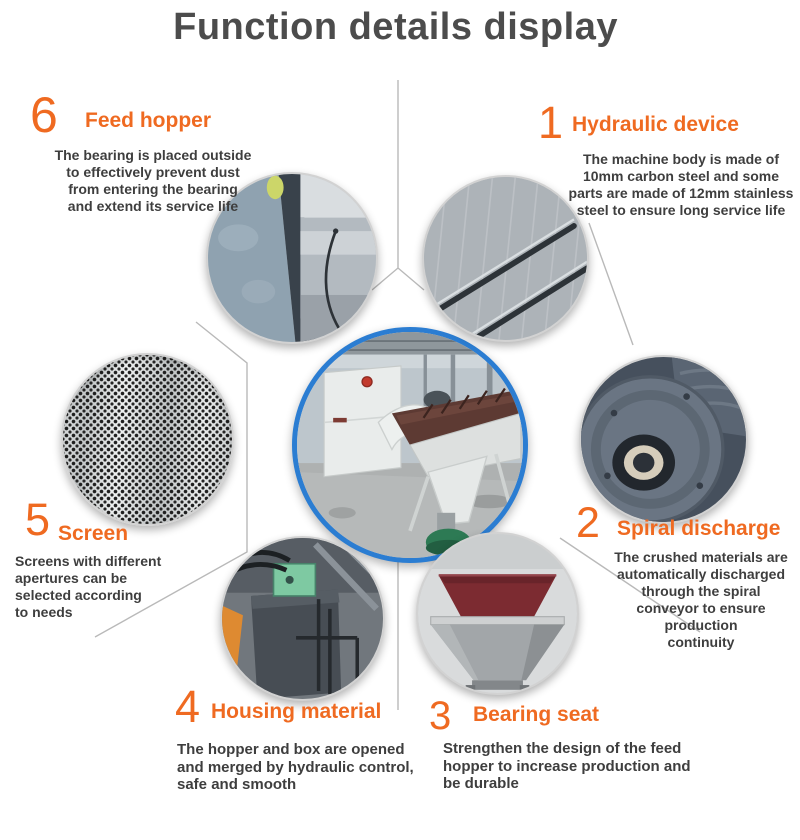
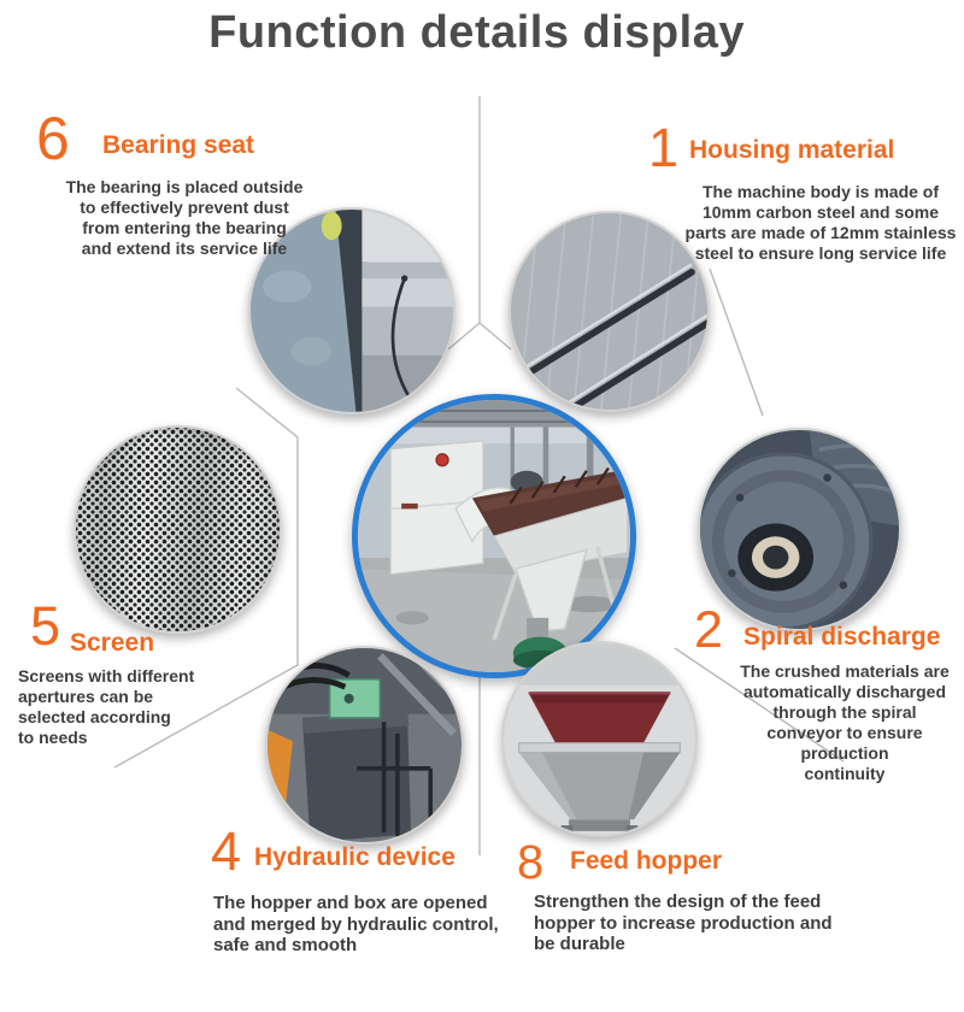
  Function details display
  1
- Hydraulic device
+ Housing material
  The machine body is made of
  10mm carbon steel and some
  parts are made of 12mm stainless
  steel to ensure long service life
  2
  Spiral discharge
  The crushed materials are
  automatically discharged
  through the spiral
  conveyor to ensure
  production
  continuity
- 3
+ 8
- Bearing seat
+ Feed hopper
  Strengthen the design of the feed
  hopper to increase production and
  be durable
  4
- Housing material
+ Hydraulic device
  The hopper and box are opened
  and merged by hydraulic control,
  safe and smooth
  5
  Screen
  Screens with different
  apertures can be
  selected according
  to needs
  6
- Feed hopper
+ Bearing seat
  The bearing is placed outside
  to effectively prevent dust
  from entering the bearing
  and extend its service life
